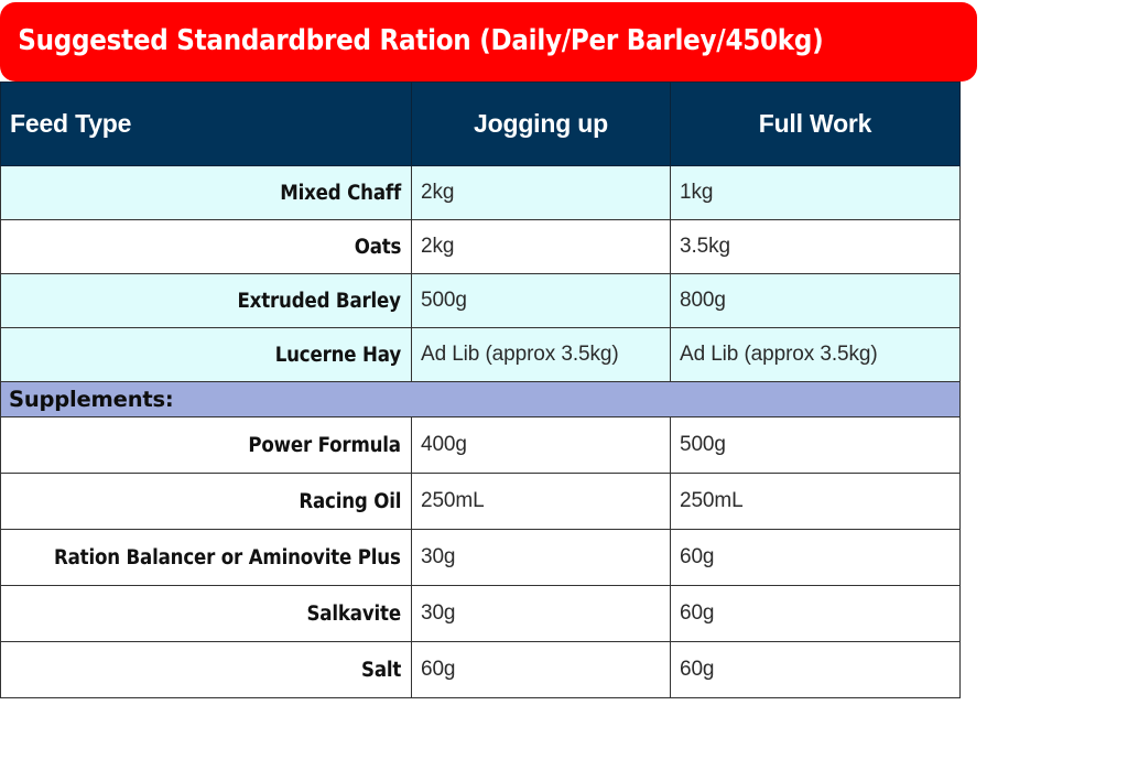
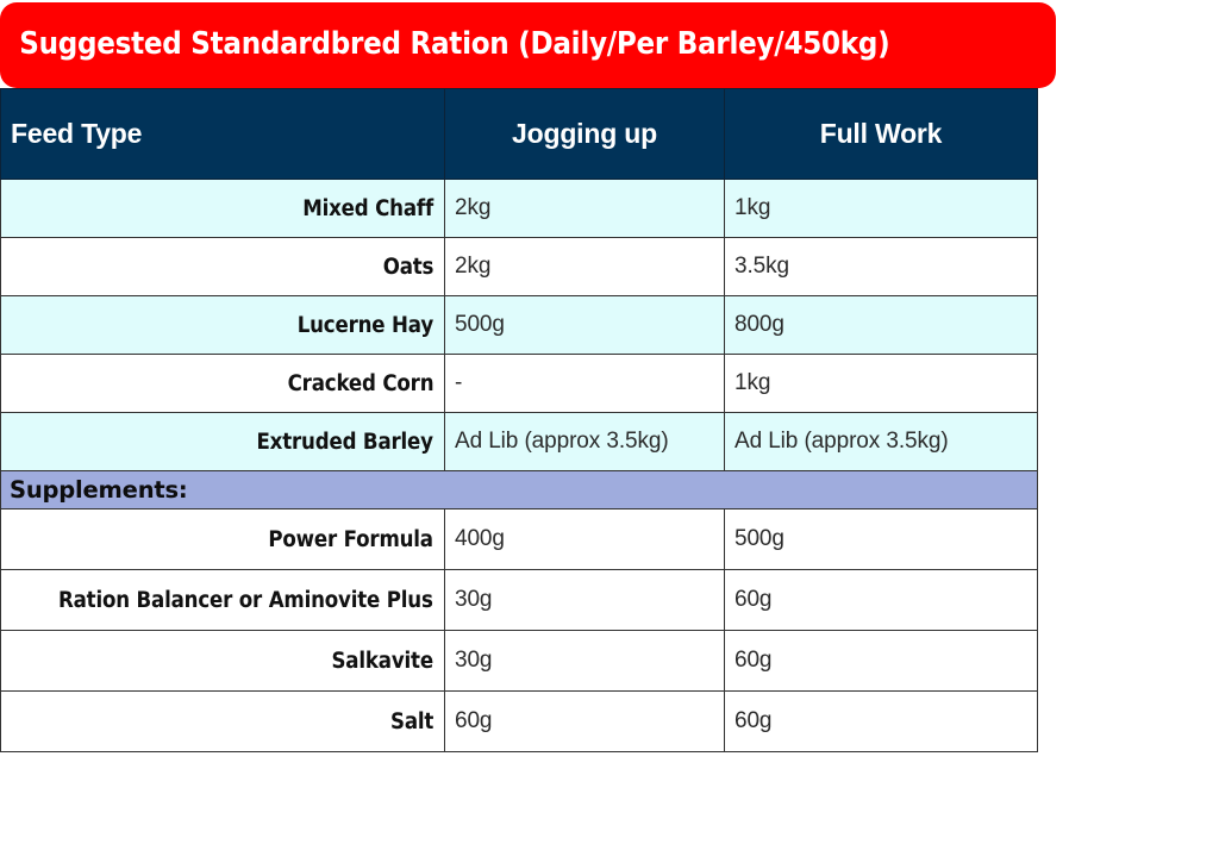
  Suggested Standardbred Ration (Daily/Per Barley/450kg)
  Feed Type	Jogging up	Full Work
  Mixed Chaff	2kg	1kg
  Oats	2kg	3.5kg
- Extruded Barley	500g	800g
+ Lucerne Hay	500g	800g
+ Cracked Corn	-	1kg
- Lucerne Hay	Ad Lib (approx 3.5kg)	Ad Lib (approx 3.5kg)
+ Extruded Barley	Ad Lib (approx 3.5kg)	Ad Lib (approx 3.5kg)
  Supplements:
  Power Formula	400g	500g
- Racing Oil	250mL	250mL
  Ration Balancer or Aminovite Plus	30g	60g
  Salkavite	30g	60g
  Salt	60g	60g
